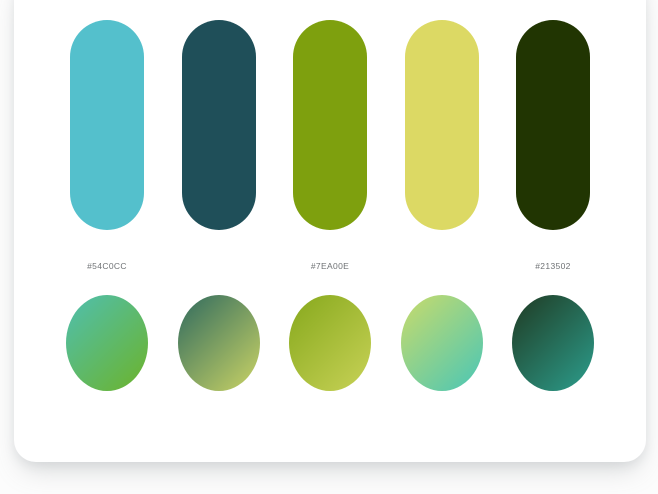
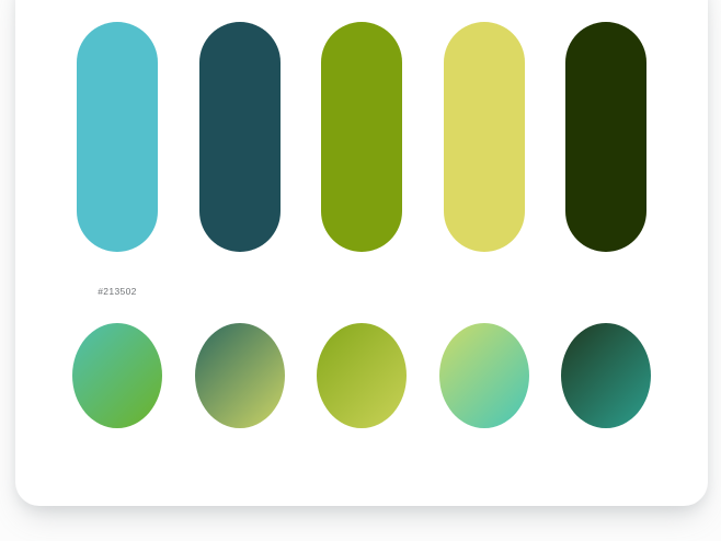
- #54C0CC
- #7EA00E
  #213502
